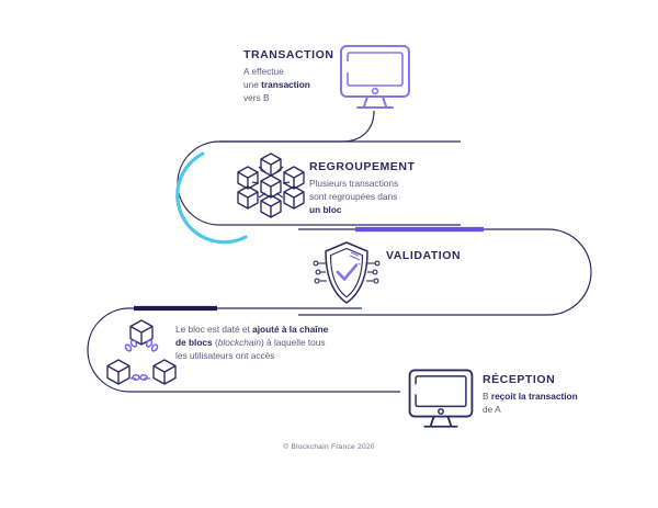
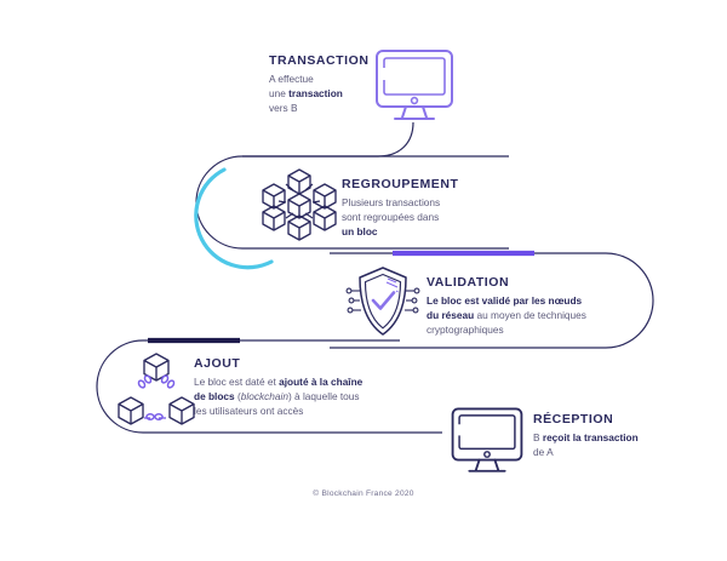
  TRANSACTION
  A effectue
  une transaction
  vers B
  REGROUPEMENT
  Plusieurs transactions
  sont regroupées dans
  un bloc
  VALIDATION
+ Le bloc est validé par les nœuds
+ du réseau au moyen de techniques
+ cryptographiques
+ AJOUT
  Le bloc est daté et ajouté à la chaîne
  de blocs (blockchain) à laquelle tous
  les utilisateurs ont accès
  RÉCEPTION
  B reçoit la transaction
  de A
